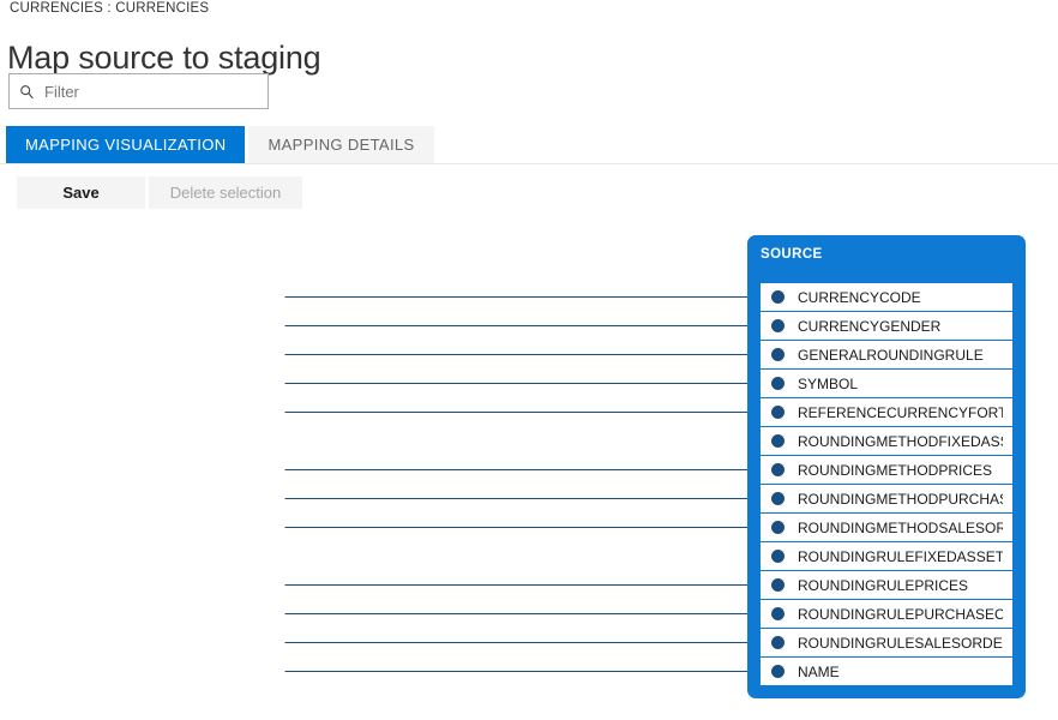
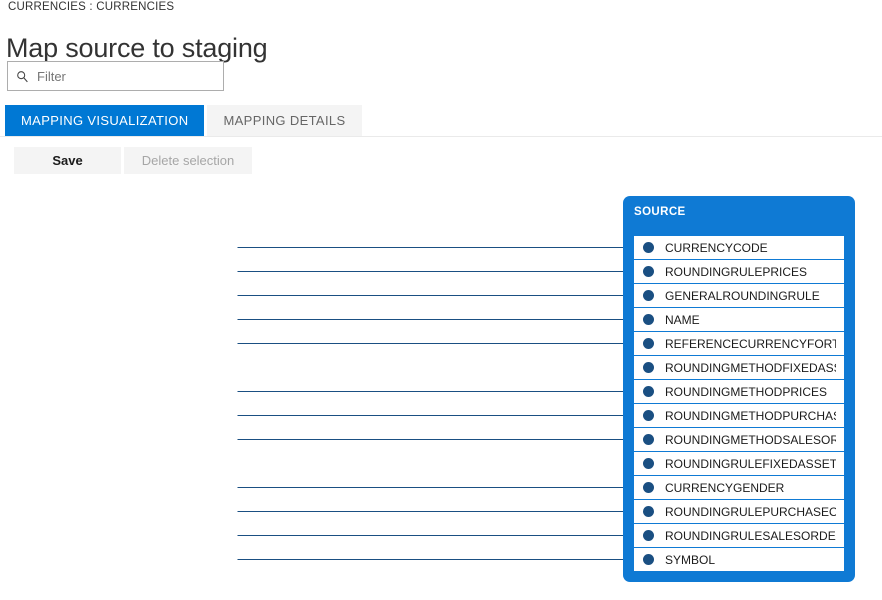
  CURRENCIES : CURRENCIES
  Map source to staging
  Filter
  MAPPING VISUALIZATION
  MAPPING DETAILS
  Save
  Delete selection
  SOURCE
  CURRENCYCODE
- CURRENCYGENDER
+ ROUNDINGRULEPRICES
  GENERALROUNDINGRULE
- SYMBOL
+ NAME
  REFERENCECURRENCYFORT
  ROUNDINGMETHODFIXEDAS
  ROUNDINGMETHODPRICES
  ROUNDINGMETHODPURCHA
  ROUNDINGMETHODSALESOR
  ROUNDINGRULEFIXEDASSET
- ROUNDINGRULEPRICES
+ CURRENCYGENDER
  ROUNDINGRULEPURCHASEO
  ROUNDINGRULESALESORDE
- NAME
+ SYMBOL
